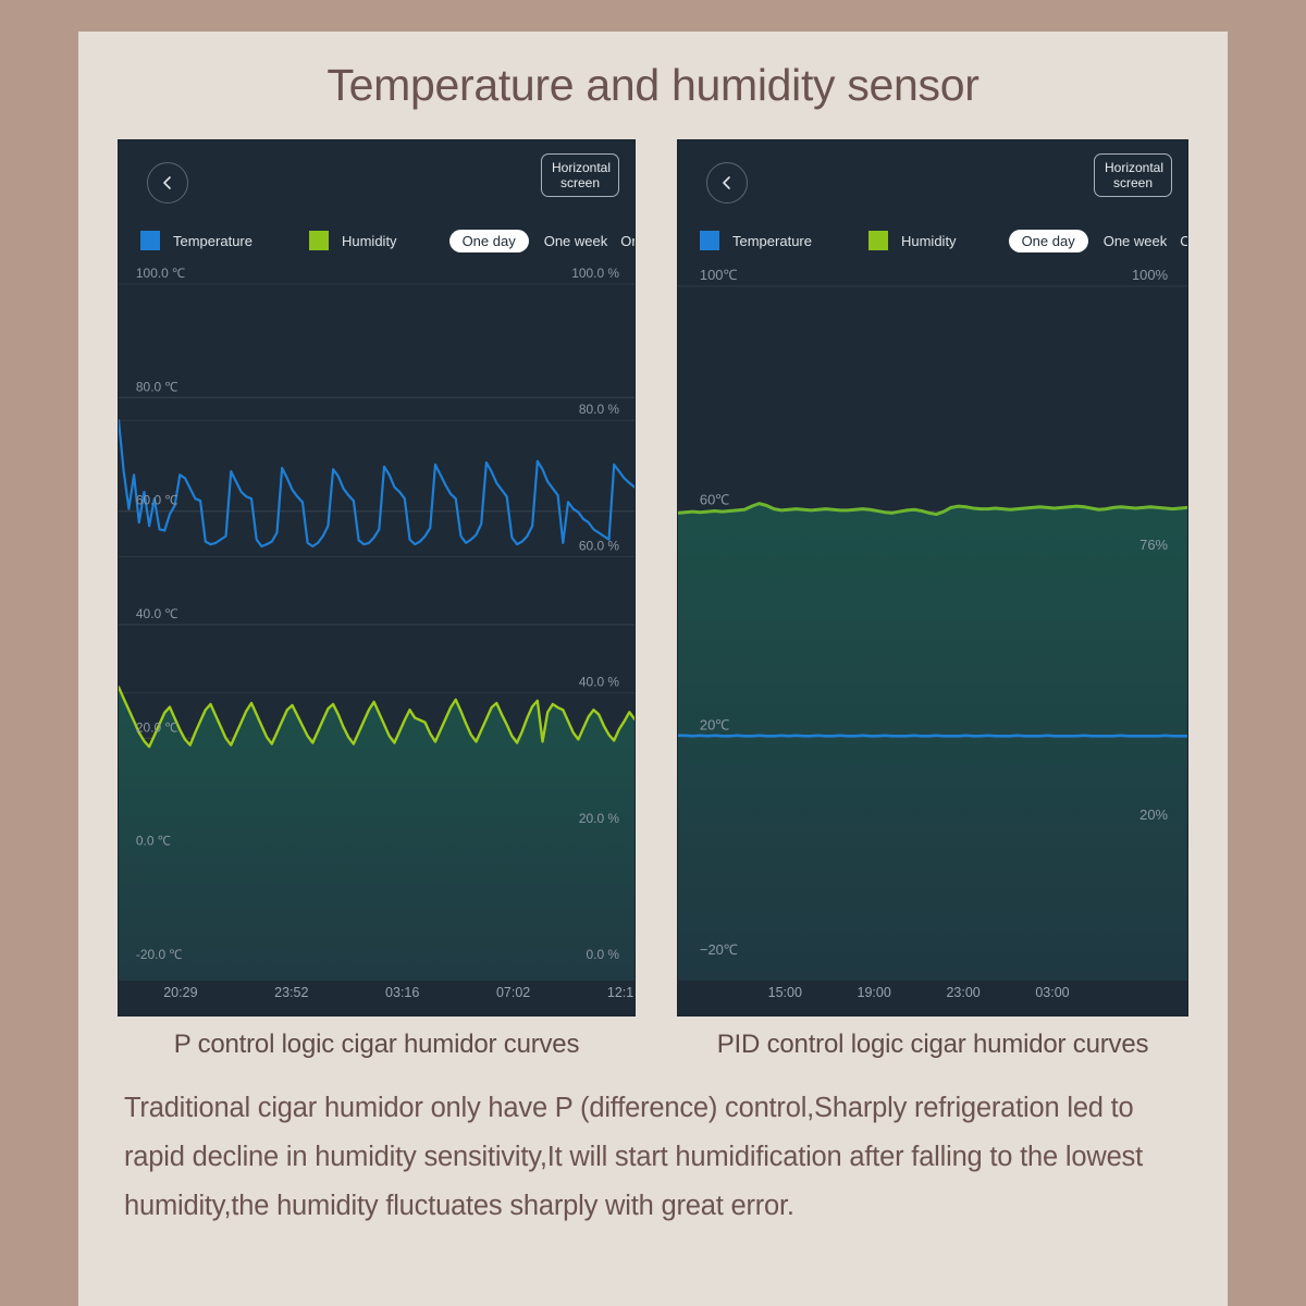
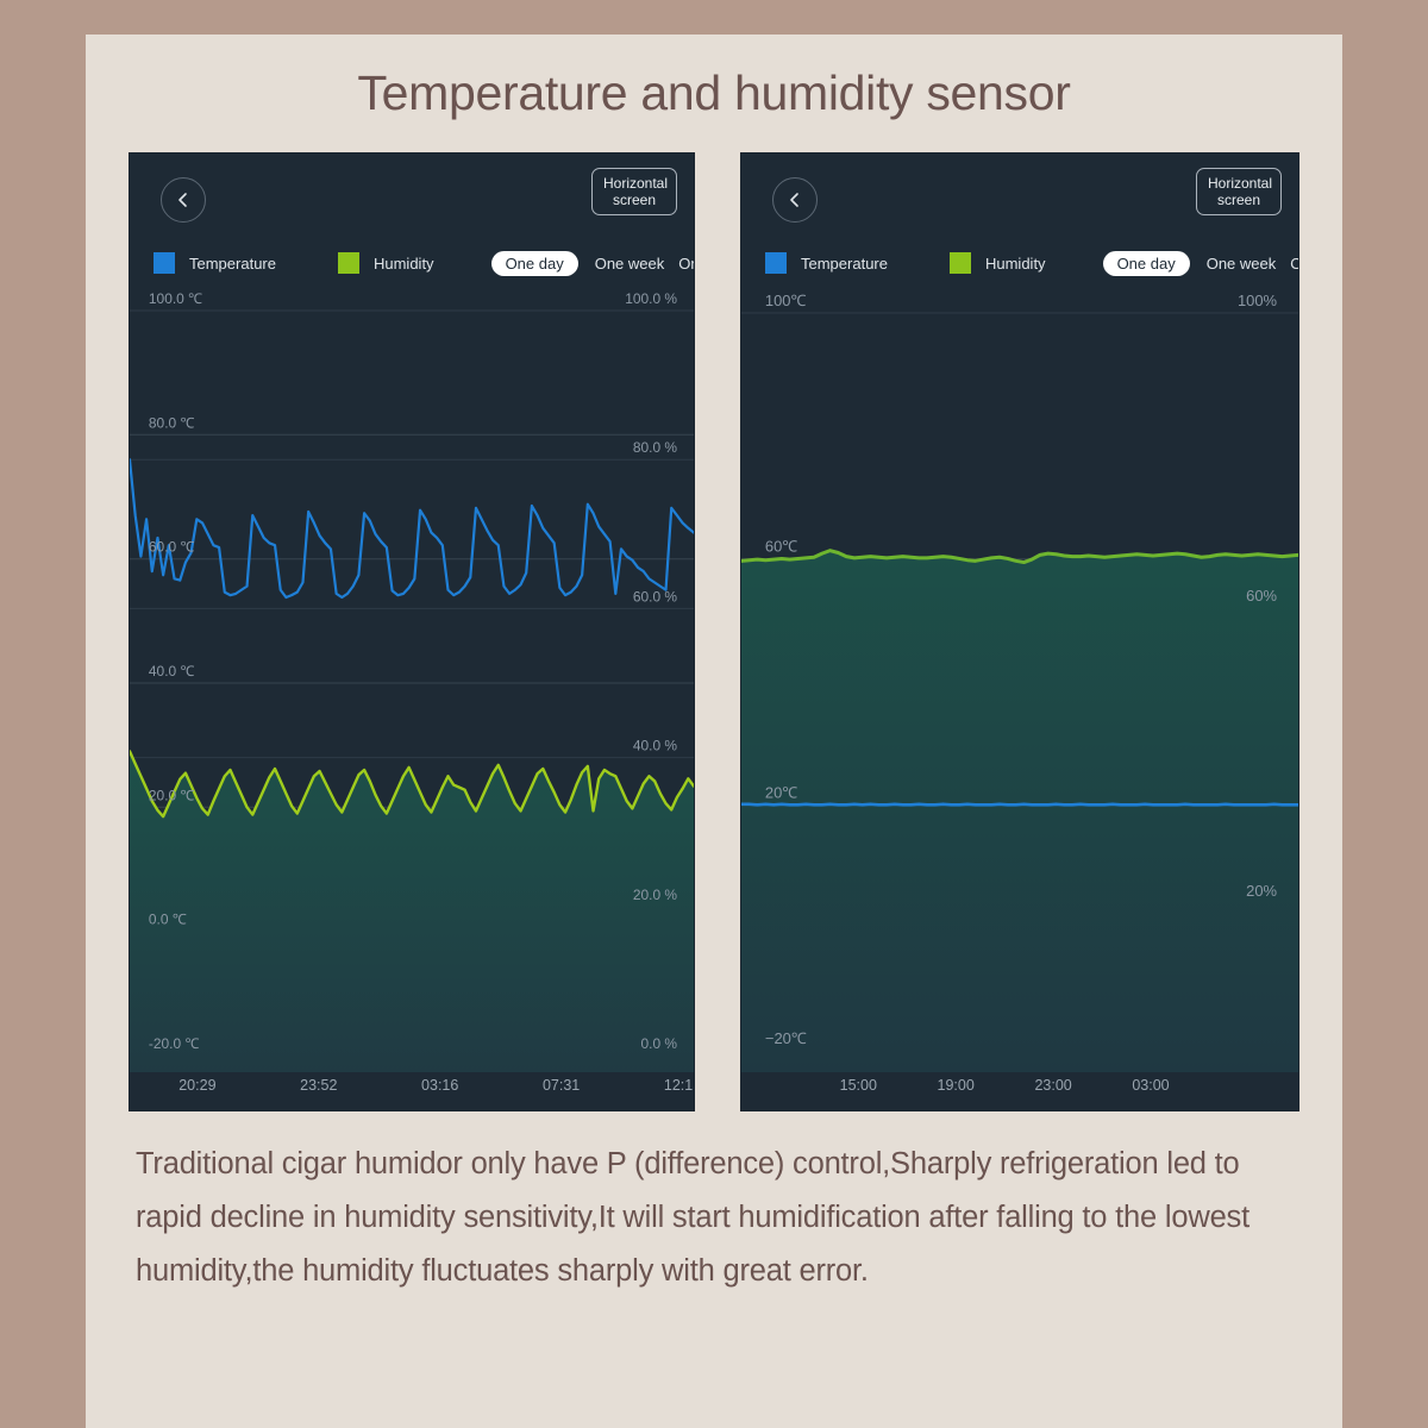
  Temperature and humidity sensor
  Horizontal
  screen
  Temperature
  Humidity
  One day
  One week
  100.0 ℃
  80.0 ℃
  60.0 ℃
  40.0 ℃
  20.0 ℃
  0.0 ℃
  -20.0 ℃
  100.0 %
  80.0 %
  60.0 %
  40.0 %
  20.0 %
  0.0 %
  20:29
  23:52
  03:16
- 07:02
+ 07:31
  12:1
  Horizontal
  screen
  Temperature
  Humidity
  One day
  One week
  100℃
  60℃
  20℃
  −20℃
  100%
- 76%
+ 60%
  20%
  15:00
  19:00
  23:00
  03:00
- P control logic cigar humidor curves
- PID control logic cigar humidor curves
  Traditional cigar humidor only have P (difference) control,Sharply refrigeration led to rapid decline in humidity sensitivity,It will start humidification after falling to the lowest humidity,the humidity fluctuates sharply with great error.
